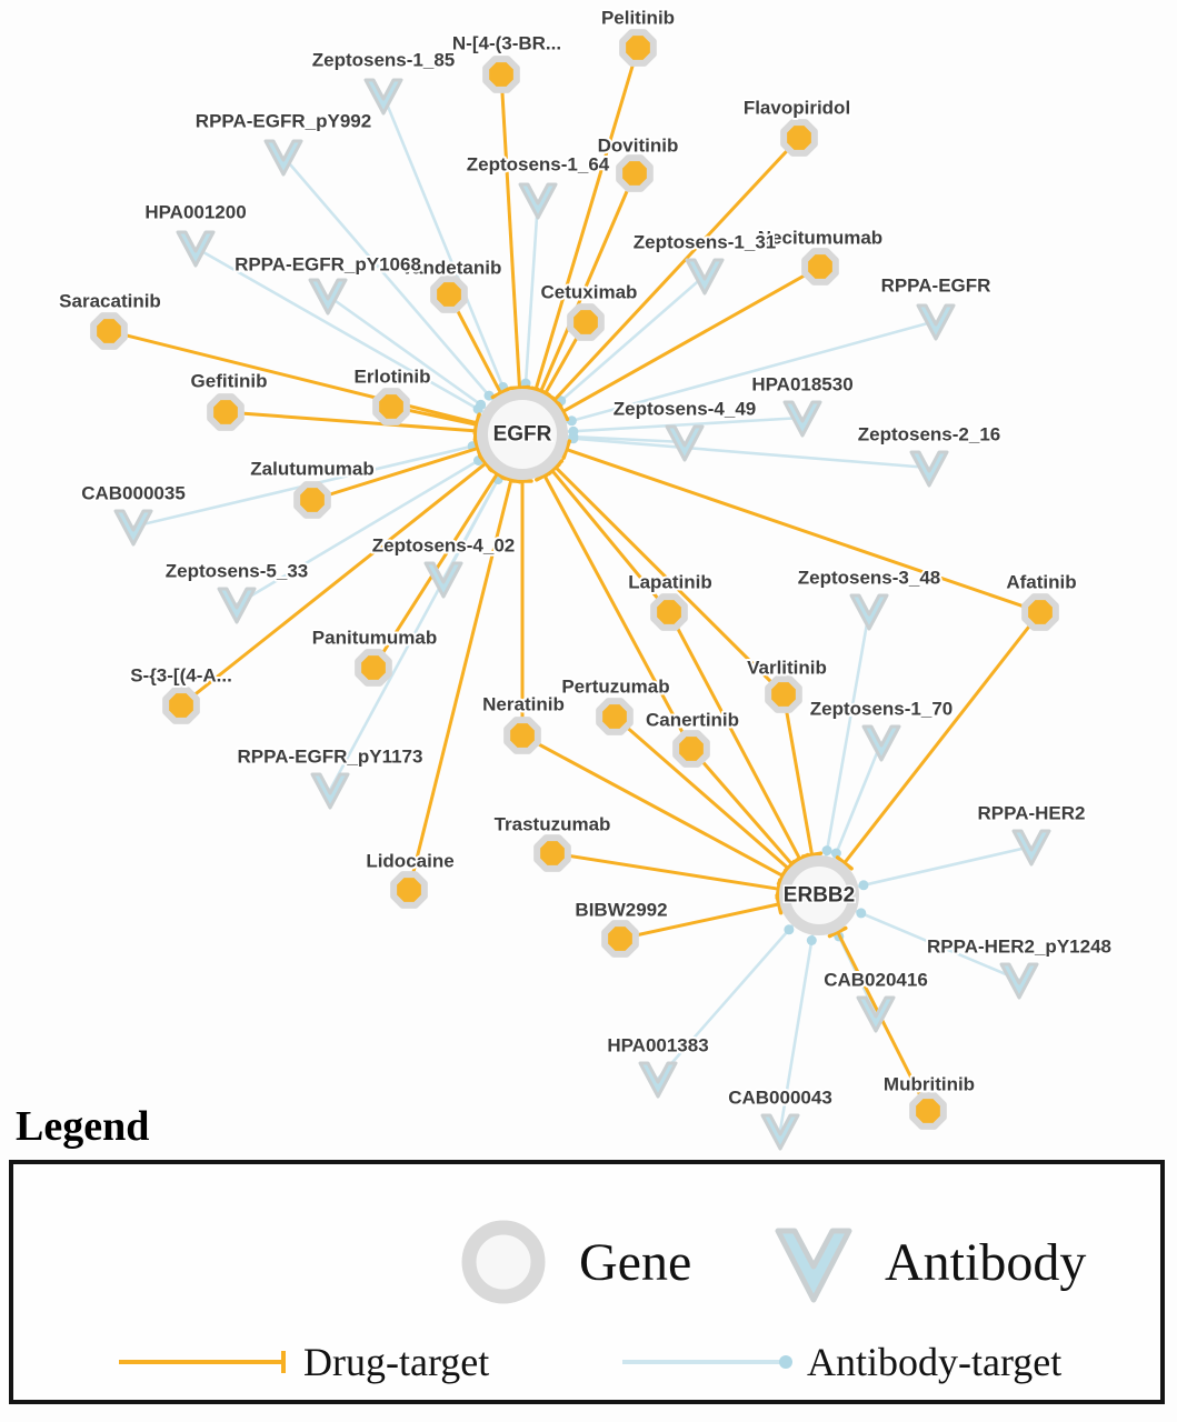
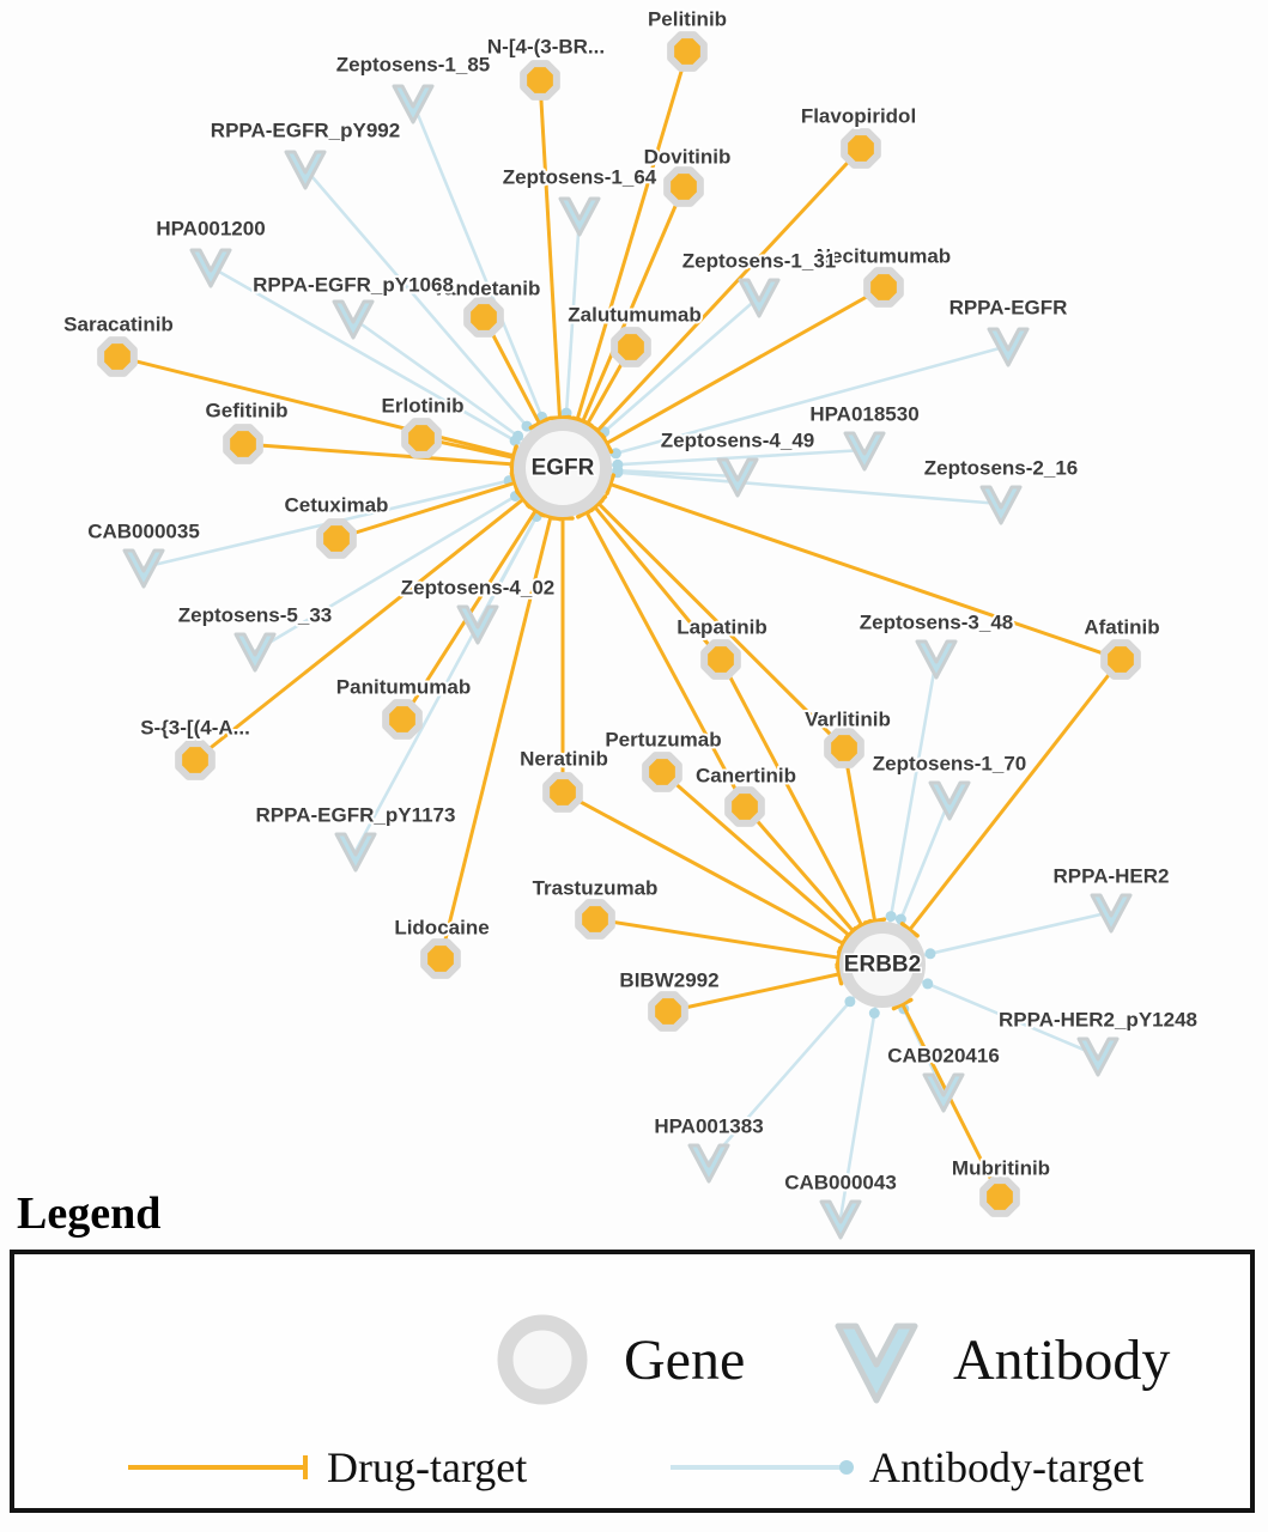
  Pelitinib
  N-[4-(3-BR...
  Dovitinib
  Flavopiridol
  Necitumumab
  Vandetanib
- Cetuximab
+ Zalutumumab
  Saracatinib
  Gefitinib
  Erlotinib
- Zalutumumab
+ Cetuximab
  Panitumumab
  S-{3-[(4-A...
  Lidocaine
  Lapatinib
  Varlitinib
  Afatinib
  Neratinib
  Canertinib
  Pertuzumab
  Trastuzumab
  BIBW2992
  Mubritinib
  Zeptosens-1_85
  RPPA-EGFR_pY992
  Zeptosens-1_64
  HPA001200
  RPPA-EGFR_pY1068
  Zeptosens-1_31
  RPPA-EGFR
  HPA018530
  Zeptosens-4_49
  Zeptosens-2_16
  CAB000035
  Zeptosens-4_02
  Zeptosens-5_33
  Zeptosens-3_48
  Zeptosens-1_70
  RPPA-EGFR_pY1173
  RPPA-HER2
  RPPA-HER2_pY1248
  CAB020416
  HPA001383
  CAB000043
  EGFR
  ERBB2
  Legend
  Gene
  Antibody
  Drug-target
  Antibody-target
